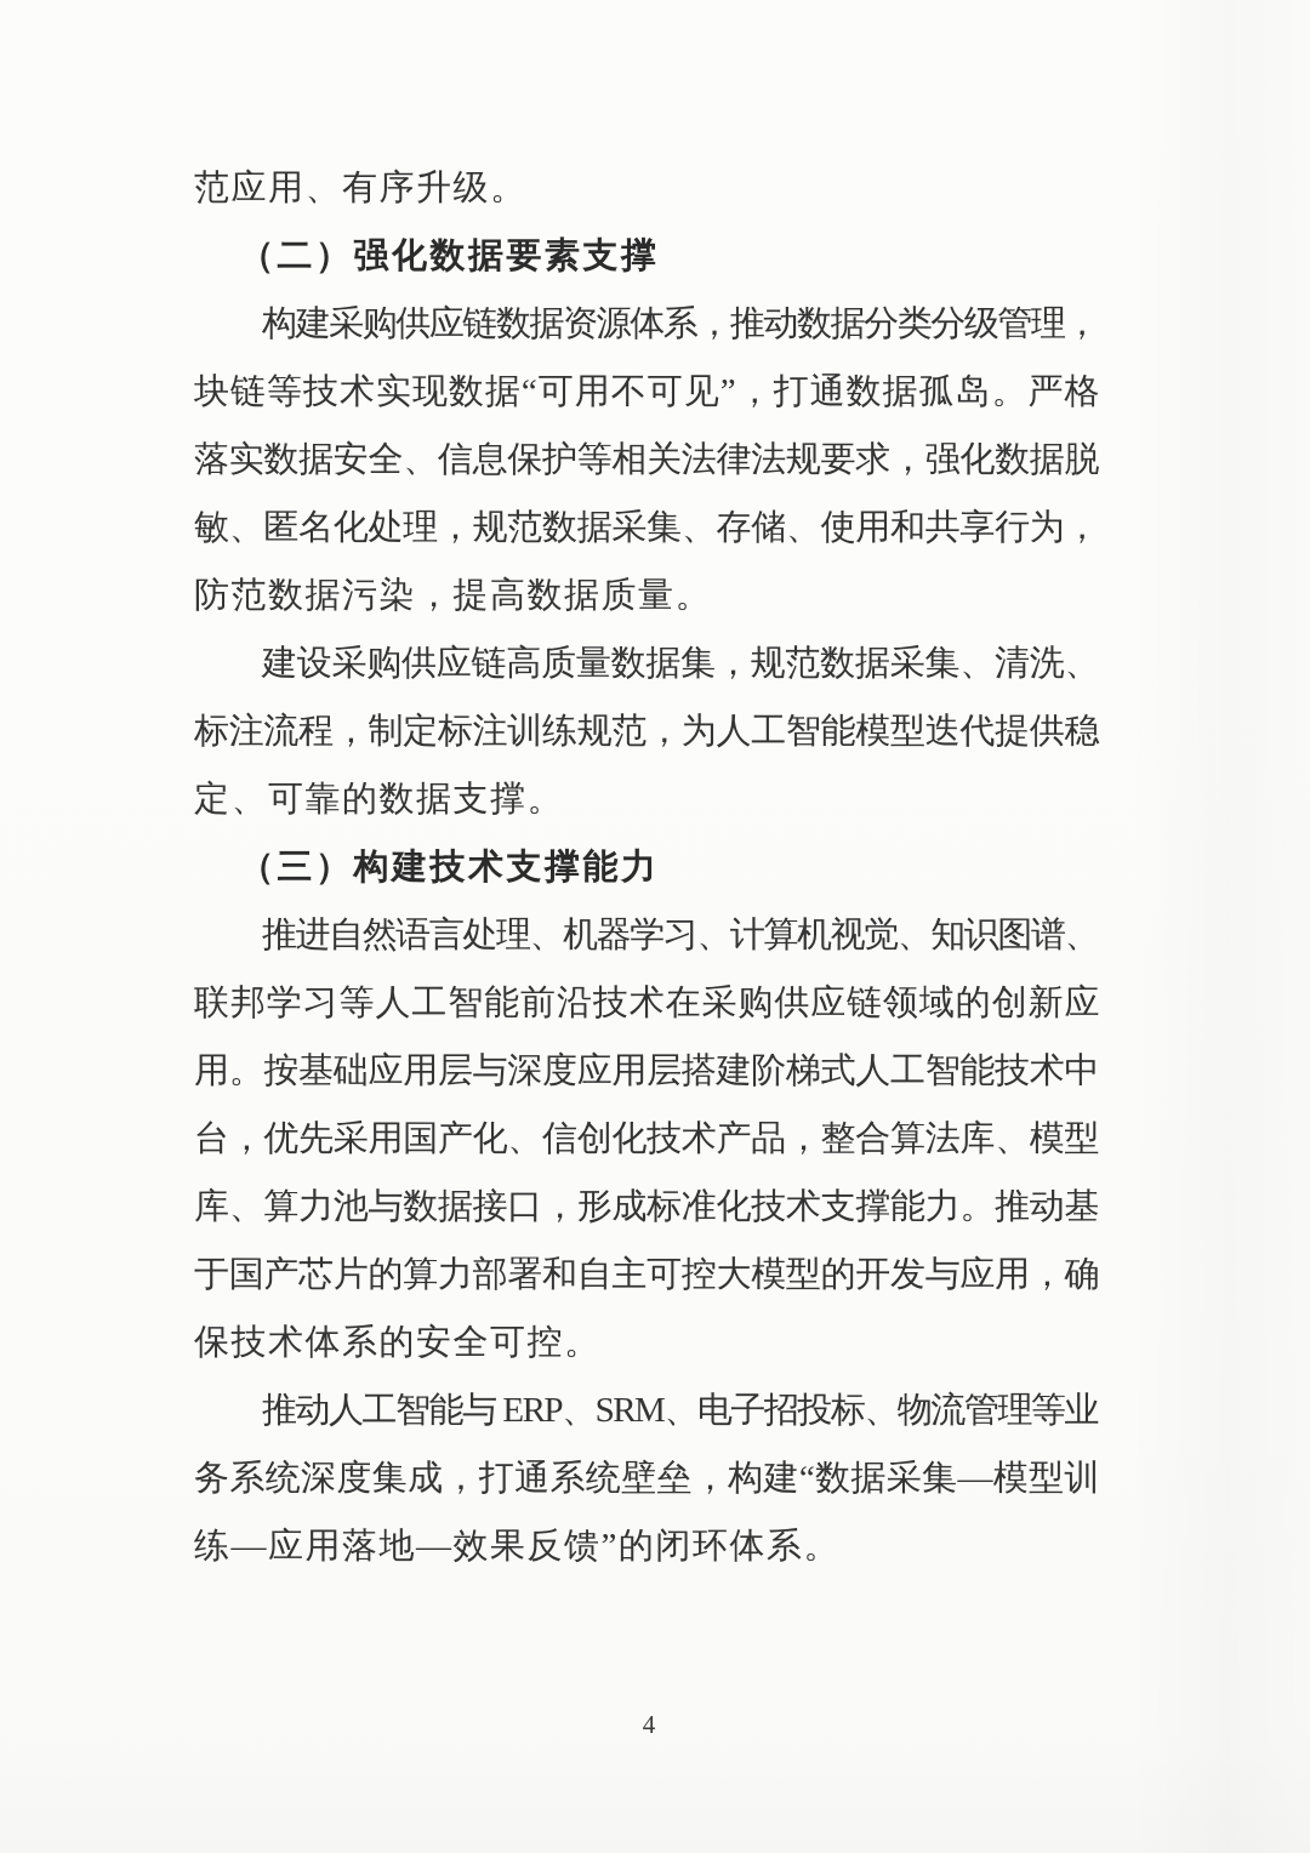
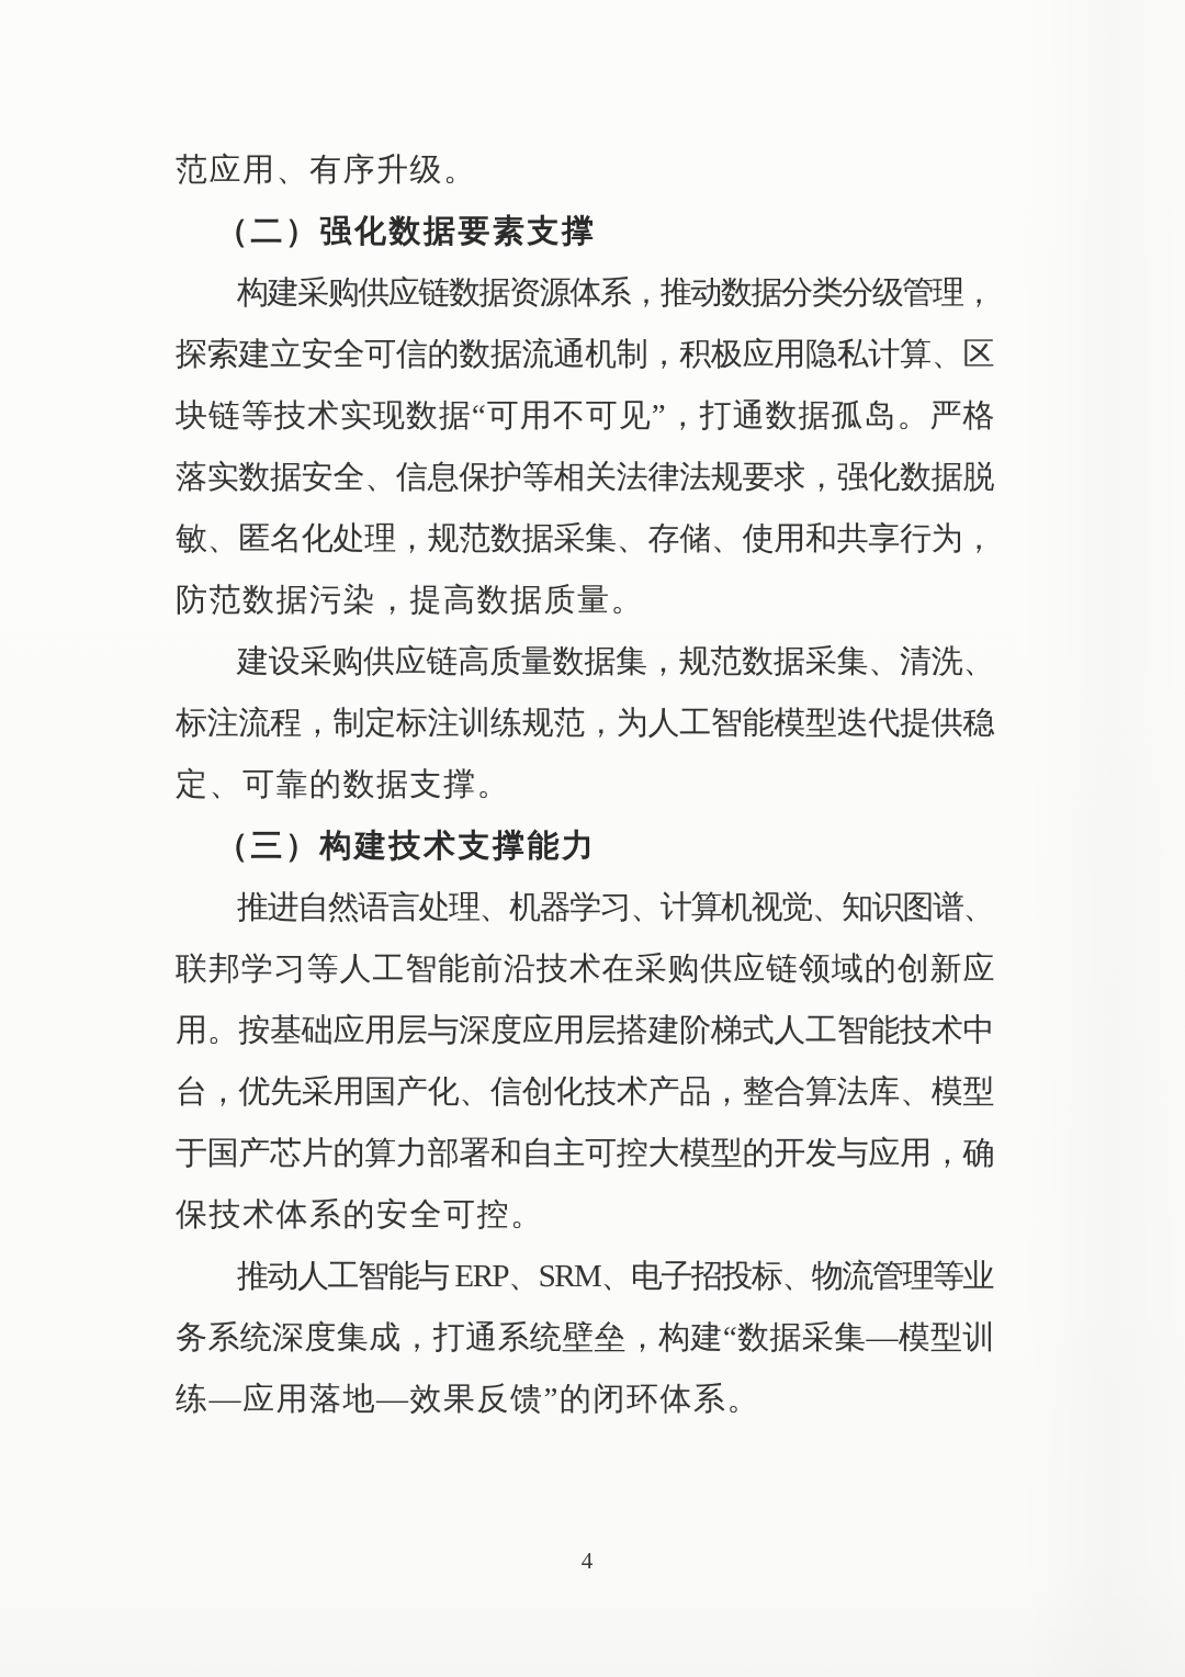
  范应用、有序升级。
  （二）强化数据要素支撑
  构建采购供应链数据资源体系，推动数据分类分级管理，
+ 探索建立安全可信的数据流通机制，积极应用隐私计算、区
  块链等技术实现数据“可用不可见”，打通数据孤岛。严格
  落实数据安全、信息保护等相关法律法规要求，强化数据脱
  敏、匿名化处理，规范数据采集、存储、使用和共享行为，
  防范数据污染，提高数据质量。
  建设采购供应链高质量数据集，规范数据采集、清洗、
  标注流程，制定标注训练规范，为人工智能模型迭代提供稳
  定、可靠的数据支撑。
  （三）构建技术支撑能力
  推进自然语言处理、机器学习、计算机视觉、知识图谱、
  联邦学习等人工智能前沿技术在采购供应链领域的创新应
  用。按基础应用层与深度应用层搭建阶梯式人工智能技术中
  台，优先采用国产化、信创化技术产品，整合算法库、模型
- 库、算力池与数据接口，形成标准化技术支撑能力。推动基
  于国产芯片的算力部署和自主可控大模型的开发与应用，确
  保技术体系的安全可控。
  推动人工智能与 ERP、SRM、电子招投标、物流管理等业
  务系统深度集成，打通系统壁垒，构建“数据采集—模型训
  练—应用落地—效果反馈”的闭环体系。
  4
